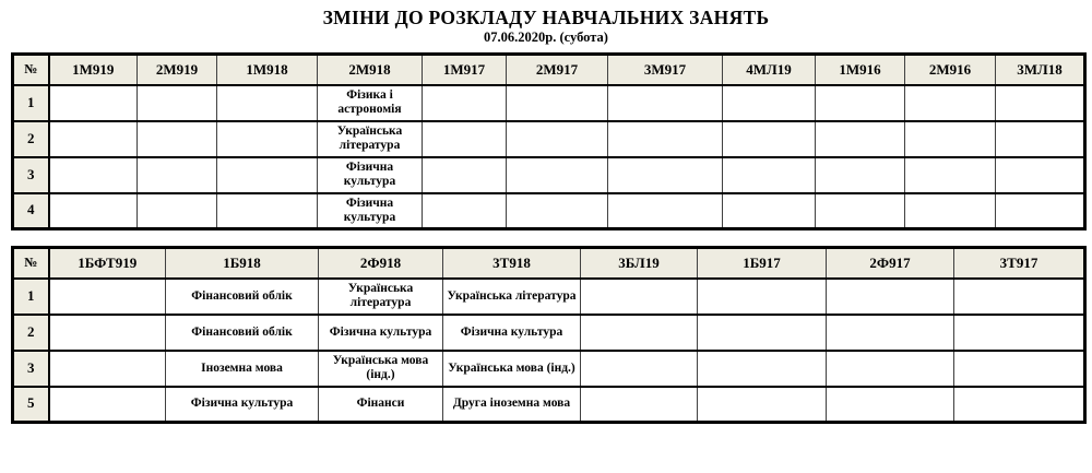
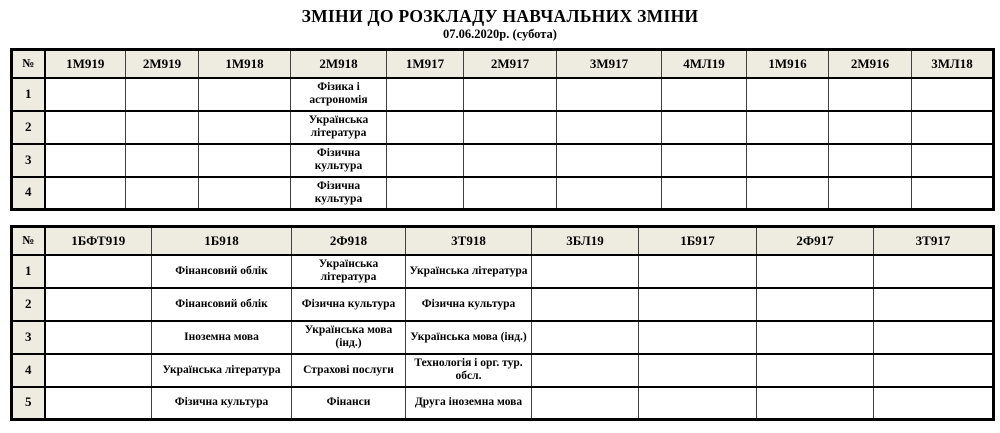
- ЗМІНИ ДО РОЗКЛАДУ НАВЧАЛЬНИХ ЗАНЯТЬ
+ ЗМІНИ ДО РОЗКЛАДУ НАВЧАЛЬНИХ ЗМІНИ
  07.06.2020р. (субота)
  №	1М919	2М919	1М918	2М918	1М917	2М917	3М917	4МЛ19	1М916	2М916	3МЛ18
  1				Фізика і астрономія
  2				Українська література
  3				Фізична культура
  4				Фізична культура
  №	1БФТ919	1Б918	2Ф918	3Т918	3БЛ19	1Б917	2Ф917	3Т917
  1		Фінансовий облік	Українська література	Українська література
  2		Фінансовий облік	Фізична культура	Фізична культура
  3		Іноземна мова	Українська мова (інд.)	Українська мова (інд.)
+ 4		Українська література	Страхові послуги	Технологія і орг. тур. обсл.
  5		Фізична культура	Фінанси	Друга іноземна мова
